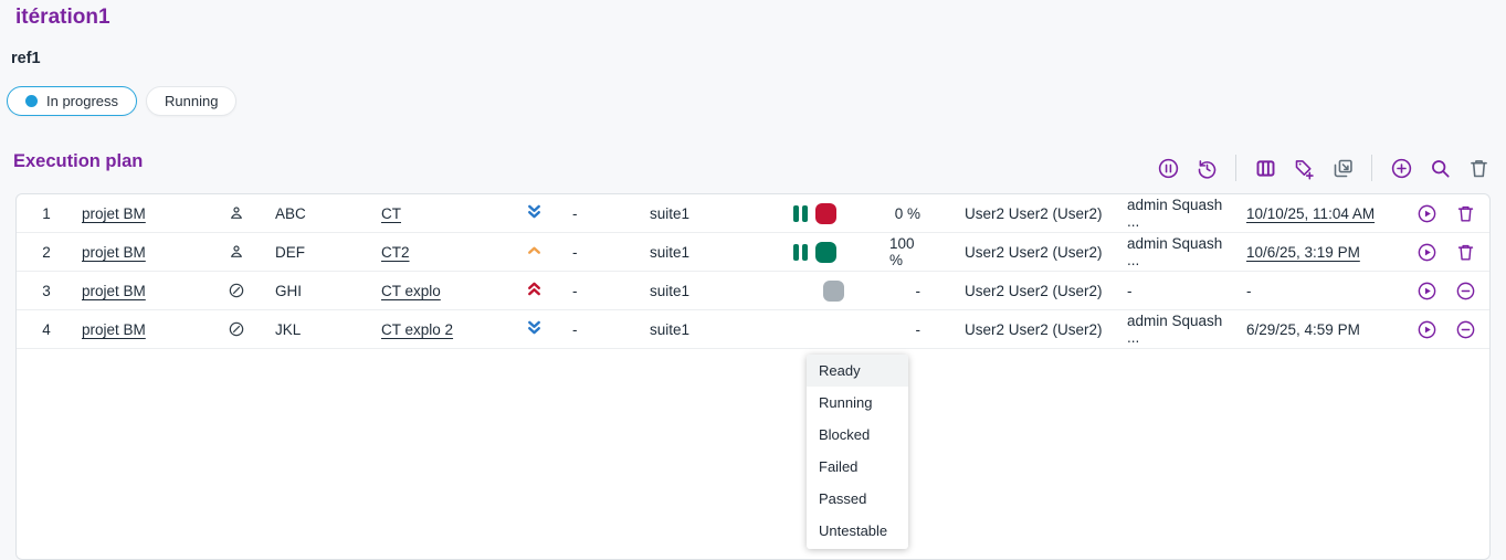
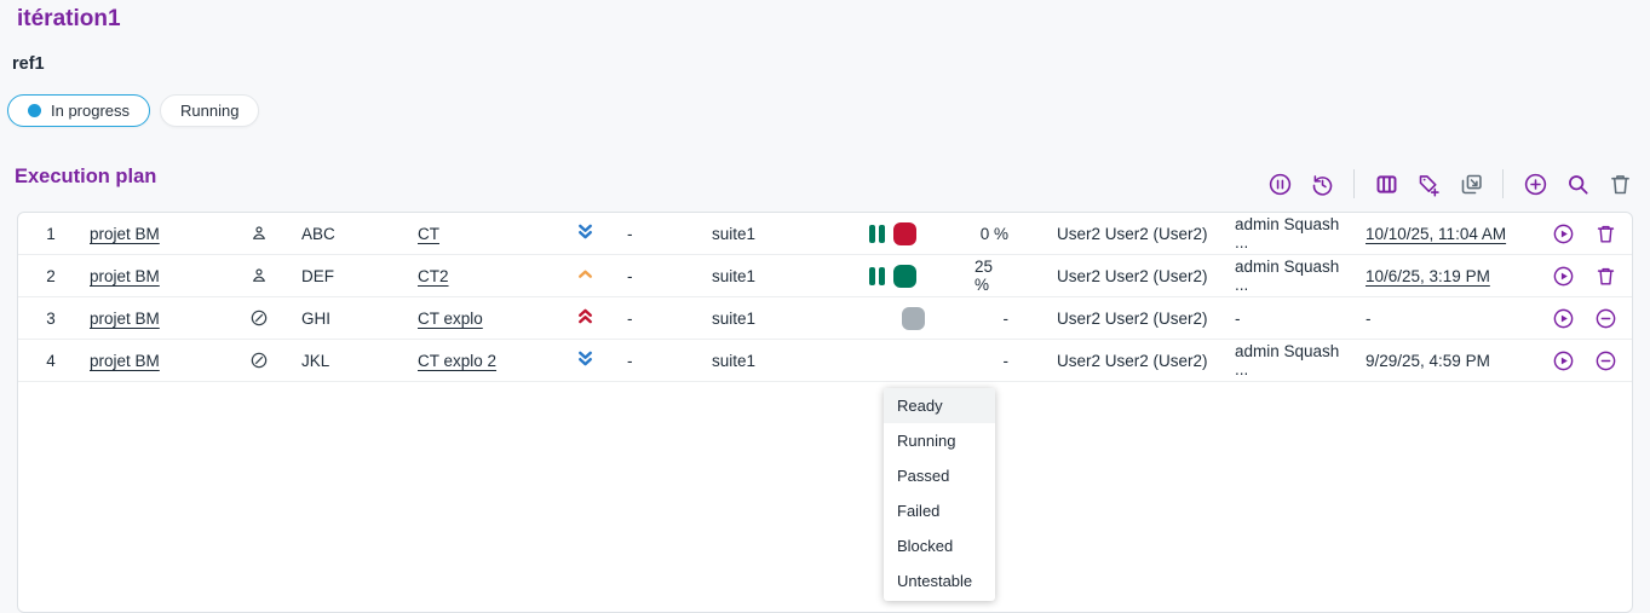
  itération1
  ref1
  In progress
  Running
  Execution plan
  1
  projet BM
  ABC
  CT
  -
  suite1
  0 %
  User2 User2 (User2)
  admin Squash ...
  10/10/25, 11:04 AM
  2
  projet BM
  DEF
  CT2
  -
  suite1
- 100 %
+ 25 %
  User2 User2 (User2)
  admin Squash ...
  10/6/25, 3:19 PM
  3
  projet BM
  GHI
  CT explo
  -
  suite1
  -
  User2 User2 (User2)
  -
  -
  4
  projet BM
  JKL
  CT explo 2
  -
  suite1
  -
  User2 User2 (User2)
  admin Squash ...
- 6/29/25, 4:59 PM
+ 9/29/25, 4:59 PM
  Ready
  Running
- Blocked
+ Passed
  Failed
- Passed
+ Blocked
  Untestable
